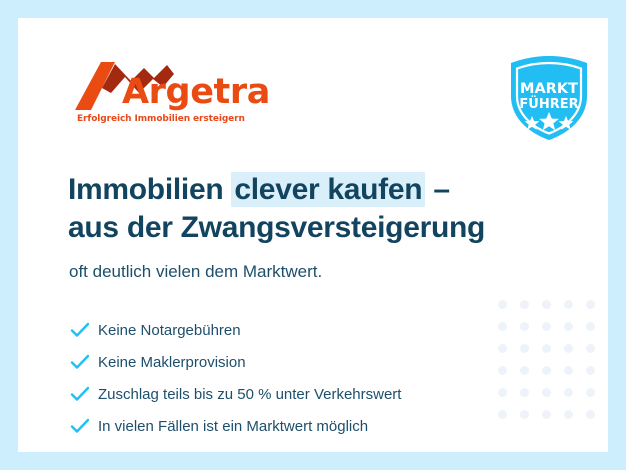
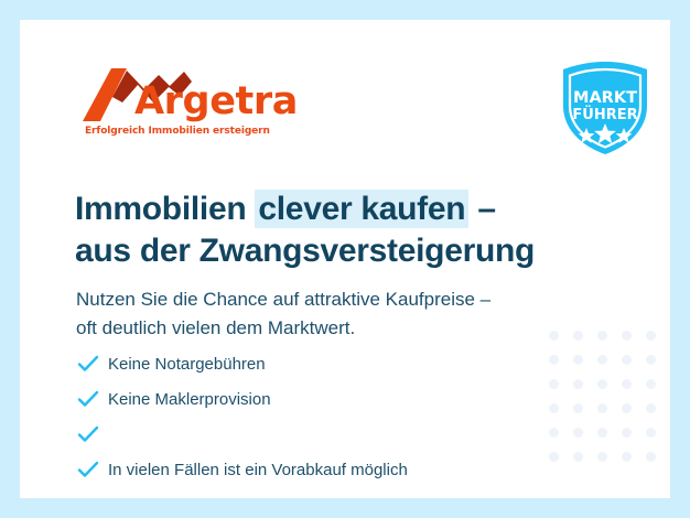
  Argetra
  Erfolgreich Immobilien ersteigern
  MARKT
  FÜHRER
  Immobilien clever kaufen –
  aus der Zwangsversteigerung
+ Nutzen Sie die Chance auf attraktive Kaufpreise –
  oft deutlich vielen dem Marktwert.
  Keine Notargebühren
  Keine Maklerprovision
- Zuschlag teils bis zu 50 % unter Verkehrswert
- In vielen Fällen ist ein Marktwert möglich
+ In vielen Fällen ist ein Vorabkauf möglich
